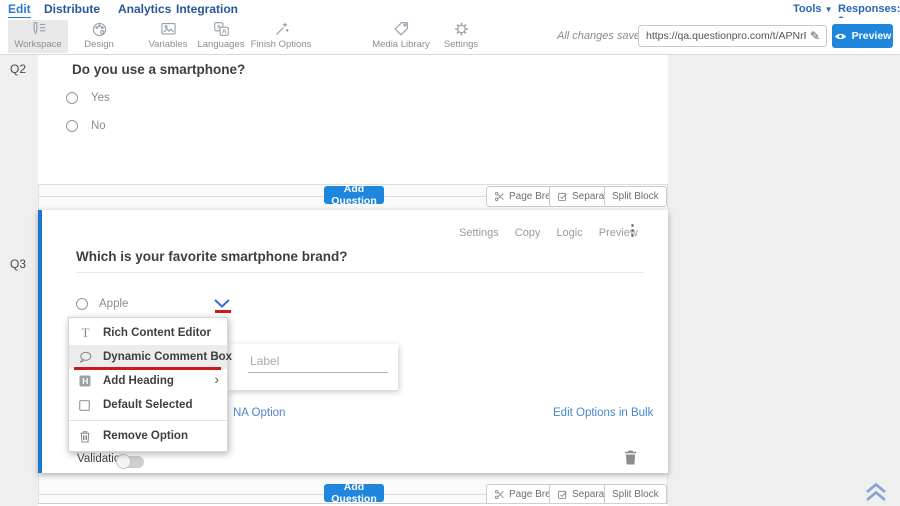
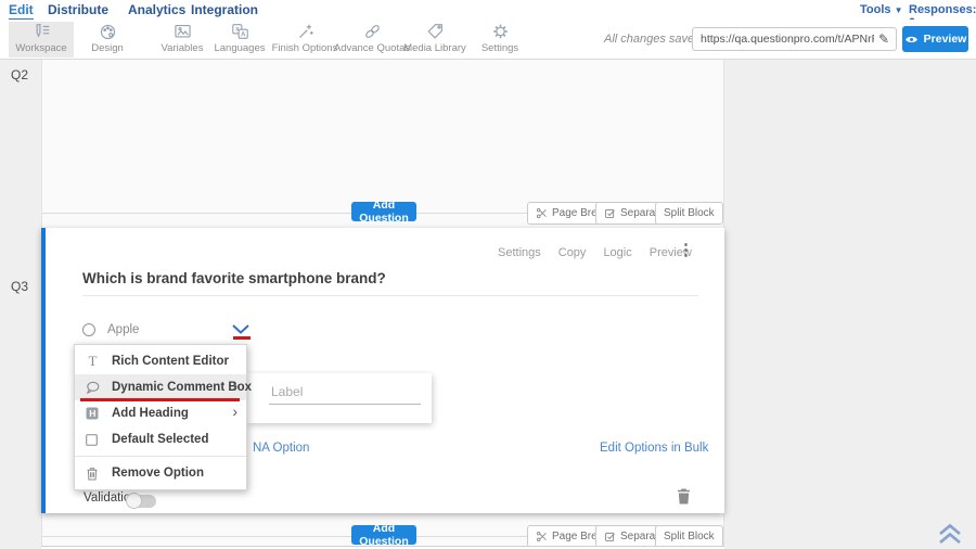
  Edit
  Distribute
  Analytics
  Integration
  Tools ▼
  Responses:
  Workspace
  Design
  Variables
  Languages
  Finish Options
+ Advance Quotas
  Media Library
  Settings
  All changes sav
  https://qa.questionpro.com/t/APNr
  ✎
  Preview
  Q2
- Do you use a smartphone?
- Yes
- No
  Add Question
  Page Bre
  Split Block
  Q3
  Settings
  Copy
  Logic
  Preview
  ⋮
- Which is your favorite smartphone brand?
+ Which is brand favorite smartphone brand?
  Apple
  NA Option
  Edit Options in Bulk
  Validati
  T
  Rich Content Editor
  Dynamic Comment Box
  ›
  H
  Add Heading
  ›
  Default Selected
  Remove Option
  Label
  Add Question
  Page Bre
  Split Block
